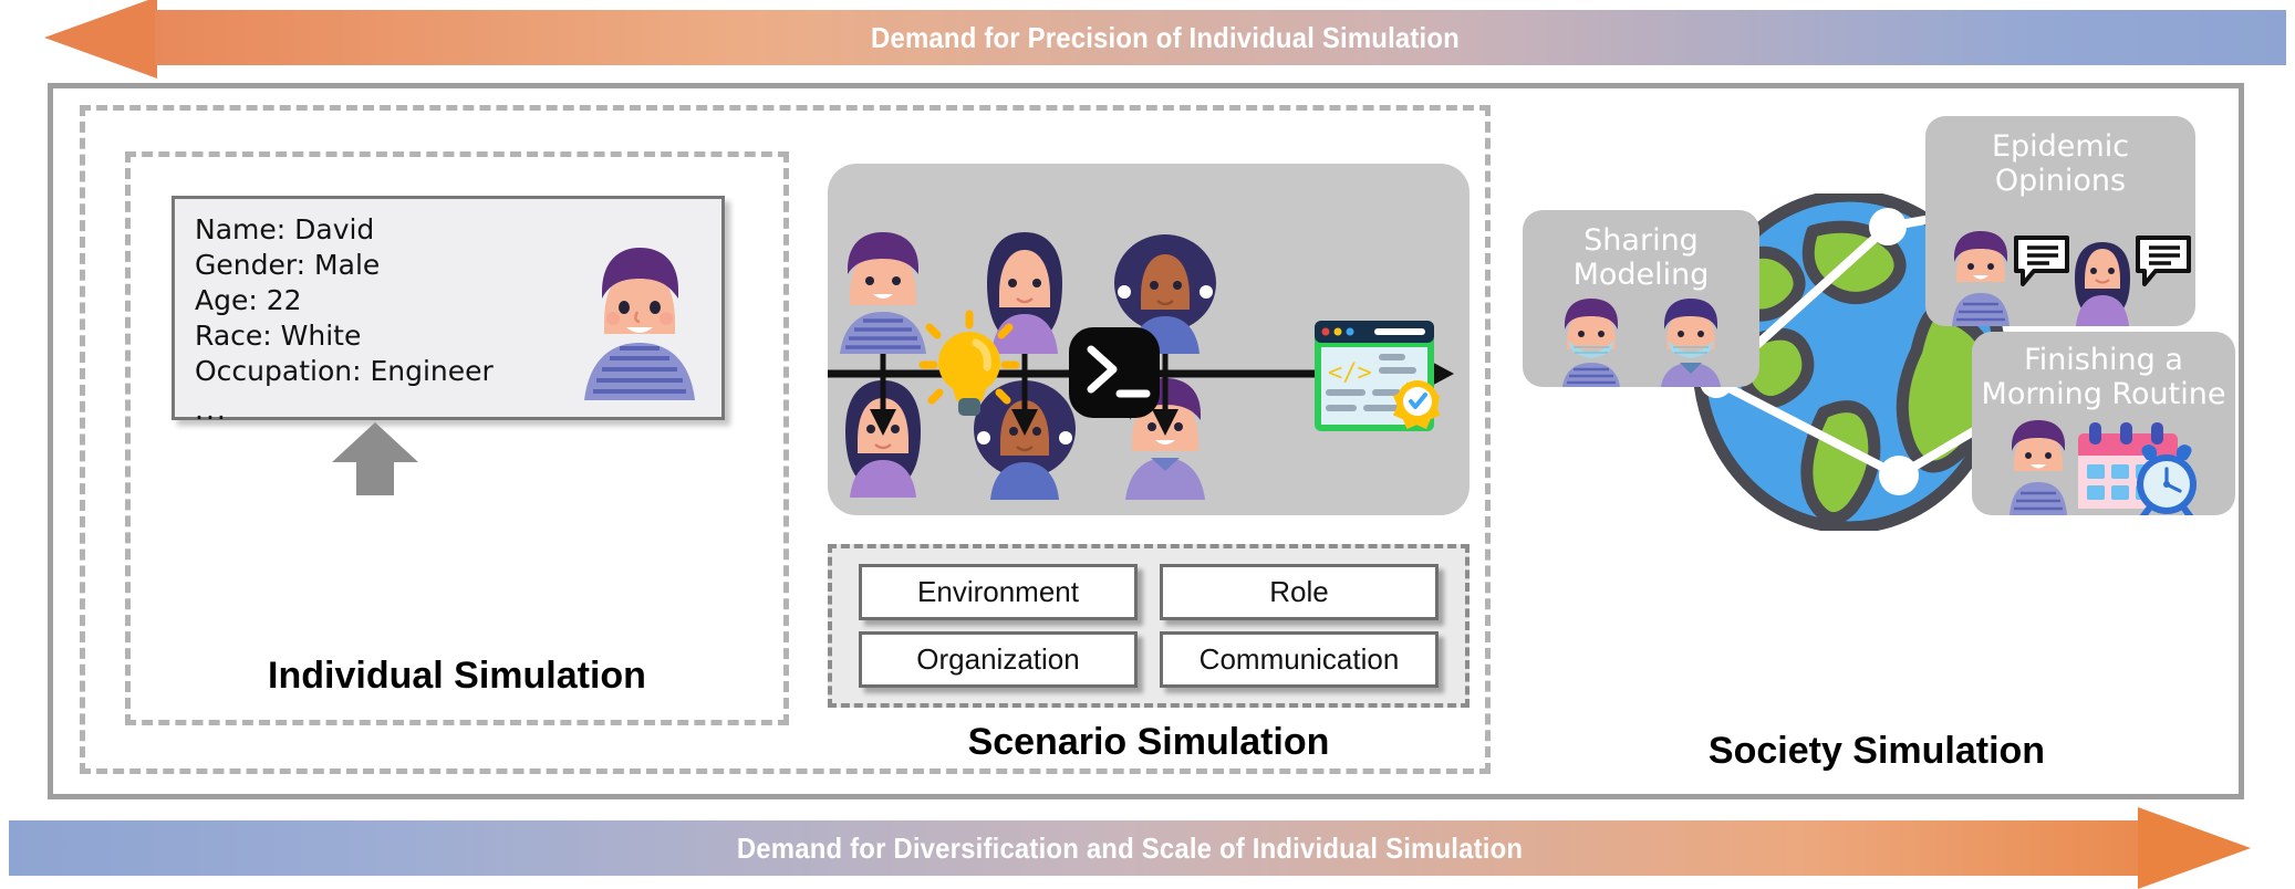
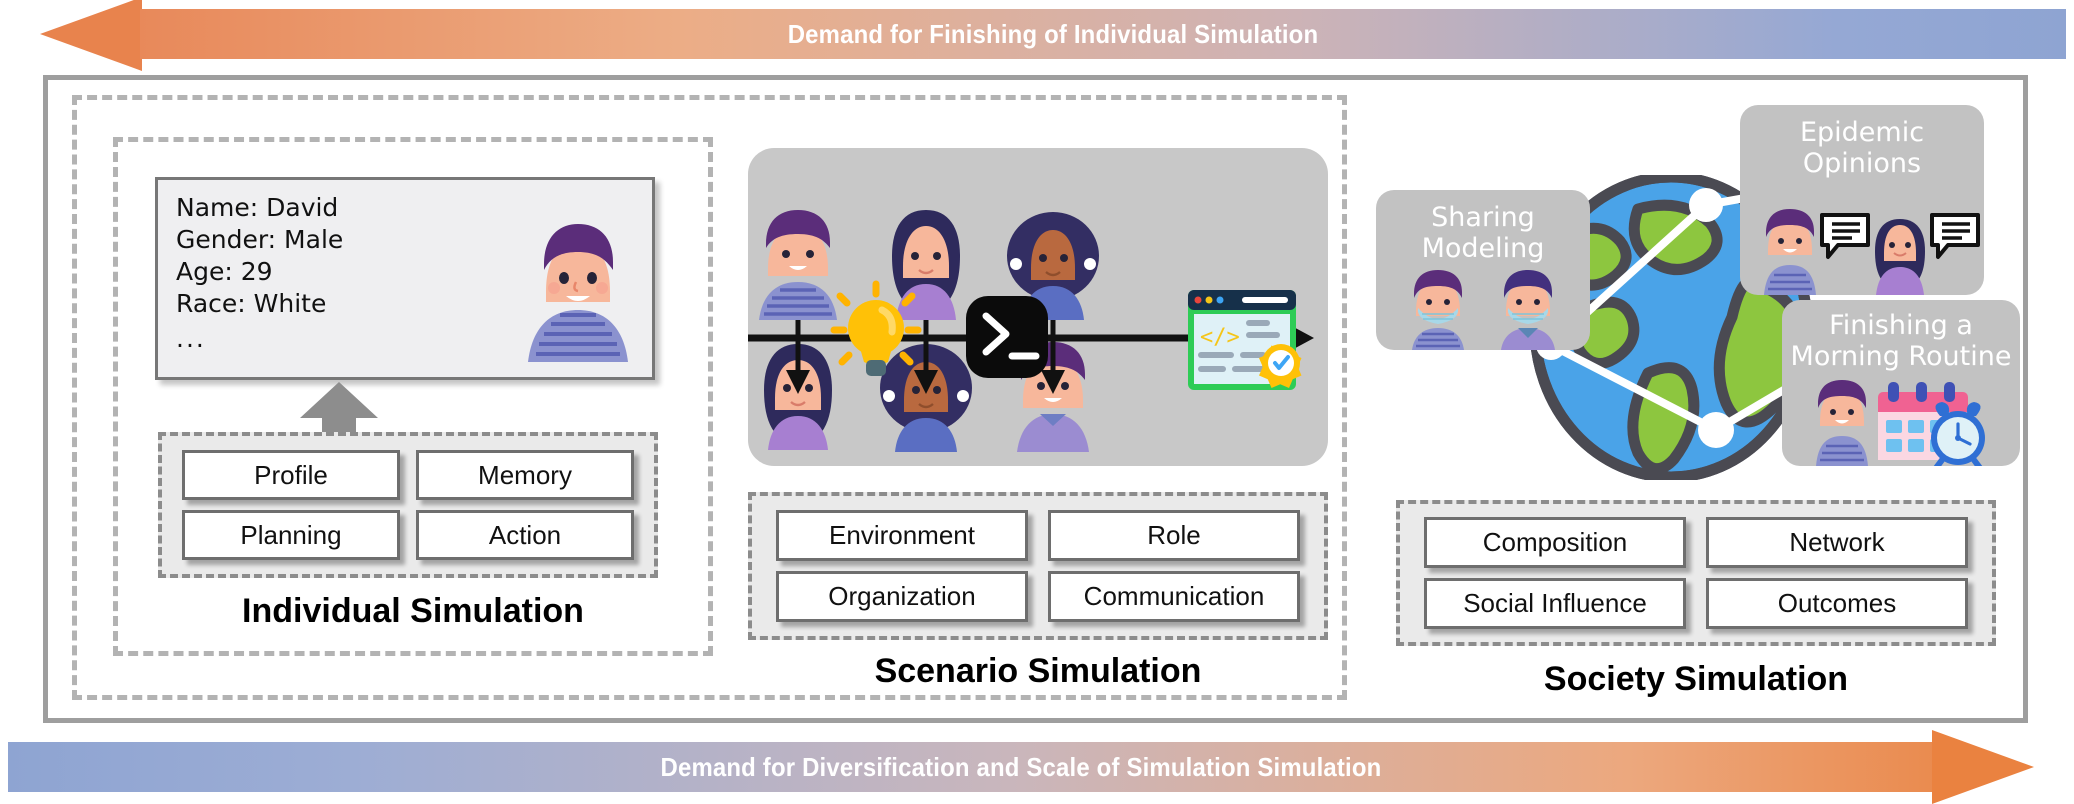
- Demand for Precision of Individual Simulation
+ Demand for Finishing of Individual Simulation
  Name: David
  Gender: Male
- Age: 22
+ Age: 29
  Race: White
- Occupation: Engineer
  ...
+ Profile
+ Memory
+ Planning
+ Action
  Individual Simulation
  </>
  Environment
  Role
  Organization
  Communication
  Scenario Simulation
  Sharing
  Modeling
  Epidemic
  Opinions
  Finishing a
  Morning Routine
+ Composition
+ Network
+ Social Influence
+ Outcomes
  Society Simulation
- Demand for Diversification and Scale of Individual Simulation
+ Demand for Diversification and Scale of Simulation Simulation
